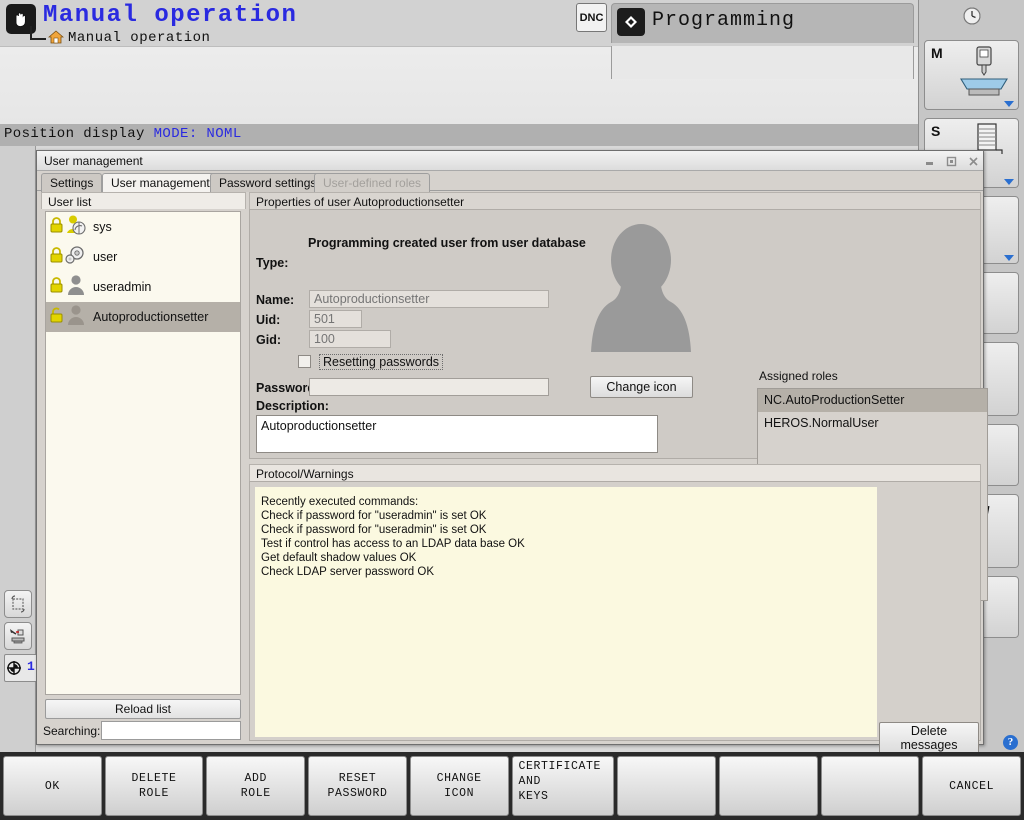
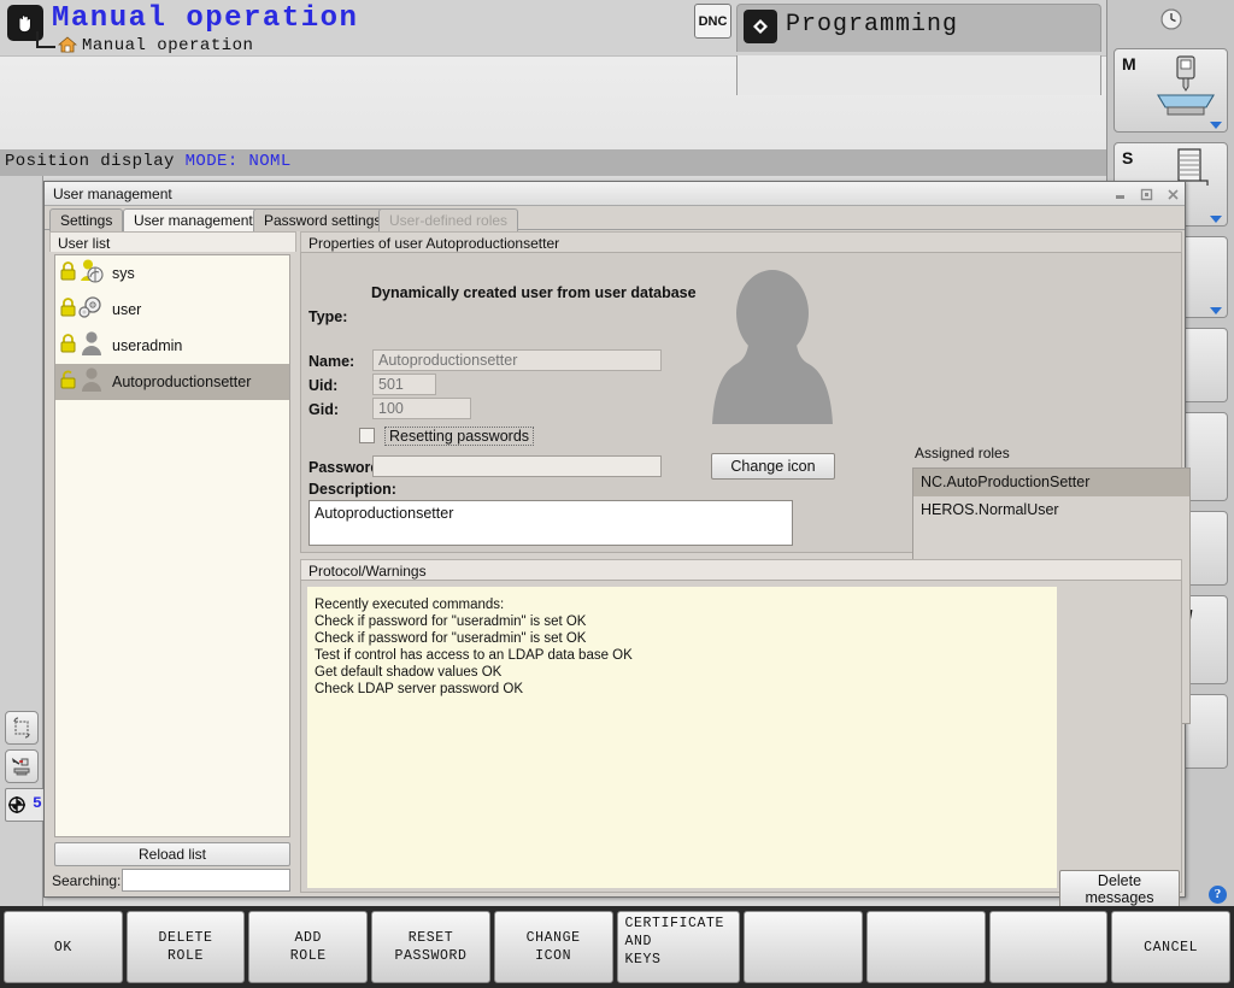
  Manual operation
  Manual operation
  DNC
  Programming
  Position display MODE: NOML
- 1
+ 5
  M
  S
  ?
  User management
  Settings
  User management
  Password setting
  User-defined roles
  User list
  sys
  user
  useradmin
  Autoproductionsetter
  Reload list
  Searching:
  Properties of user Autoproductionsetter
- Programming created user from user database
+ Dynamically created user from user database
  Type:
  Name:
  Autoproductionsetter
  Uid:
  501
  Gid:
  100
  Resetting passwords
  Passwor
  Change icon
  Description:
  Autoproductionsetter
  Assigned roles
  NC.AutoProductionSetter
  HEROS.NormalUser
  Protocol/Warnings
  Recently executed commands:
  Check if password for "useradmin" is set OK
  Check if password for "useradmin" is set OK
  Test if control has access to an LDAP data base OK
  Get default shadow values OK
  Check LDAP server password OK
  Delete
  messages
  OK
  DELETE
  ROLE
  ADD
  ROLE
  RESET
  PASSWORD
  CHANGE
  ICON
  CERTIFICATE
  AND
  KEYS
  CANCEL
